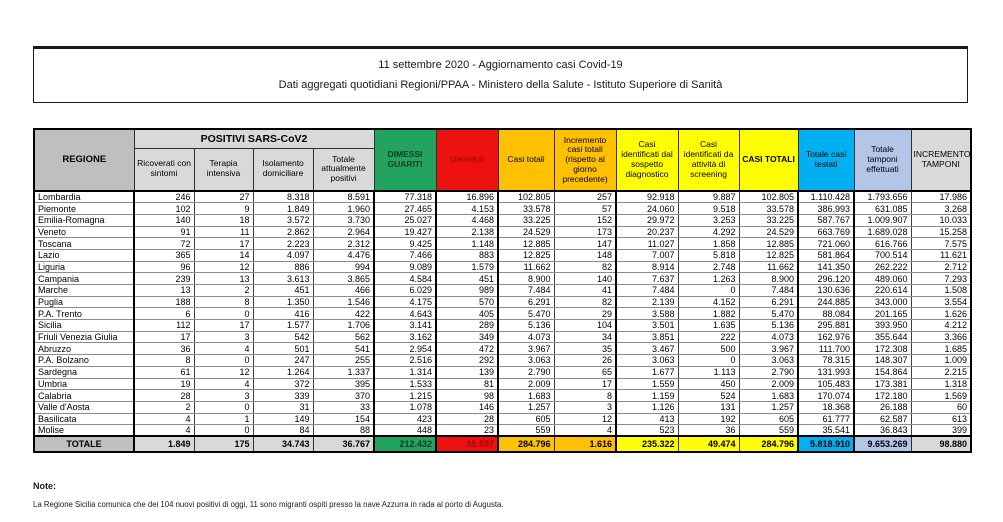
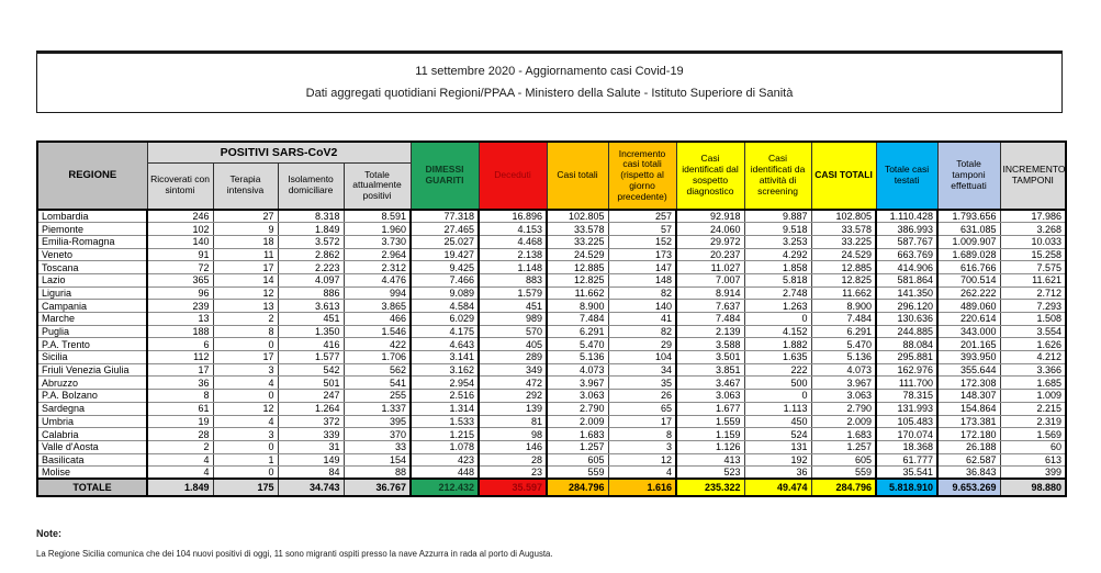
  11 settembre 2020 - Aggiornamento casi Covid-19
  Dati aggregati quotidiani Regioni/PPAA - Ministero della Salute - Istituto Superiore di Sanità
  REGIONE	POSITIVI SARS-CoV2	DIMESSI GUARITI	Deceduti	Casi totali	Incremento casi totali (rispetto al giorno precedente)	Casi identificati dal sospetto diagnostico	Casi identificati da attività di screening	CASI TOTALI	Totale casi testati	Totale tamponi effettuati	INCREMENTO TAMPONI
  Ricoverati con sintomi	Terapia intensiva	Isolamento domiciliare	Totale attualmente positivi
  Lombardia	246	27	8.318	8.591	77.318	16.896	102.805	257	92.918	9.887	102.805	1.110.428	1.793.656	17.986
  Piemonte	102	9	1.849	1.960	27.465	4.153	33.578	57	24.060	9.518	33.578	386.993	631.085	3.268
  Emilia-Romagna	140	18	3.572	3.730	25.027	4.468	33.225	152	29.972	3.253	33.225	587.767	1.009.907	10.033
  Veneto	91	11	2.862	2.964	19.427	2.138	24.529	173	20.237	4.292	24.529	663.769	1.689.028	15.258
- Toscana	72	17	2.223	2.312	9.425	1.148	12.885	147	11.027	1.858	12.885	721.060	616.766	7.575
+ Toscana	72	17	2.223	2.312	9.425	1.148	12.885	147	11.027	1.858	12.885	414.906	616.766	7.575
  Lazio	365	14	4.097	4.476	7.466	883	12.825	148	7.007	5.818	12.825	581.864	700.514	11.621
  Liguria	96	12	886	994	9.089	1.579	11.662	82	8.914	2.748	11.662	141.350	262.222	2.712
  Campania	239	13	3.613	3.865	4.584	451	8.900	140	7.637	1.263	8.900	296.120	489.060	7.293
  Marche	13	2	451	466	6.029	989	7.484	41	7.484	0	7.484	130.636	220.614	1.508
  Puglia	188	8	1.350	1.546	4.175	570	6.291	82	2.139	4.152	6.291	244.885	343.000	3.554
  P.A. Trento	6	0	416	422	4.643	405	5.470	29	3.588	1.882	5.470	88.084	201.165	1.626
  Sicilia	112	17	1.577	1.706	3.141	289	5.136	104	3.501	1.635	5.136	295.881	393.950	4.212
  Friuli Venezia Giulia	17	3	542	562	3.162	349	4.073	34	3.851	222	4.073	162.976	355.644	3.366
  Abruzzo	36	4	501	541	2.954	472	3.967	35	3.467	500	3.967	111.700	172.308	1.685
  P.A. Bolzano	8	0	247	255	2.516	292	3.063	26	3.063	0	3.063	78.315	148.307	1.009
  Sardegna	61	12	1.264	1.337	1.314	139	2.790	65	1.677	1.113	2.790	131.993	154.864	2.215
- Umbria	19	4	372	395	1.533	81	2.009	17	1.559	450	2.009	105.483	173.381	1.318
+ Umbria	19	4	372	395	1.533	81	2.009	17	1.559	450	2.009	105.483	173.381	2.319
  Calabria	28	3	339	370	1.215	98	1.683	8	1.159	524	1.683	170.074	172.180	1.569
  Valle d'Aosta	2	0	31	33	1.078	146	1.257	3	1.126	131	1.257	18.368	26.188	60
  Basilicata	4	1	149	154	423	28	605	12	413	192	605	61.777	62.587	613
  Molise	4	0	84	88	448	23	559	4	523	36	559	35.541	36.843	399
  TOTALE	1.849	175	34.743	36.767	212.432	35.597	284.796	1.616	235.322	49.474	284.796	5.818.910	9.653.269	98.880
  Note:
  La Regione Sicilia comunica che dei 104 nuovi positivi di oggi, 11 sono migranti ospiti presso la nave Azzurra in rada al porto di Augusta.
